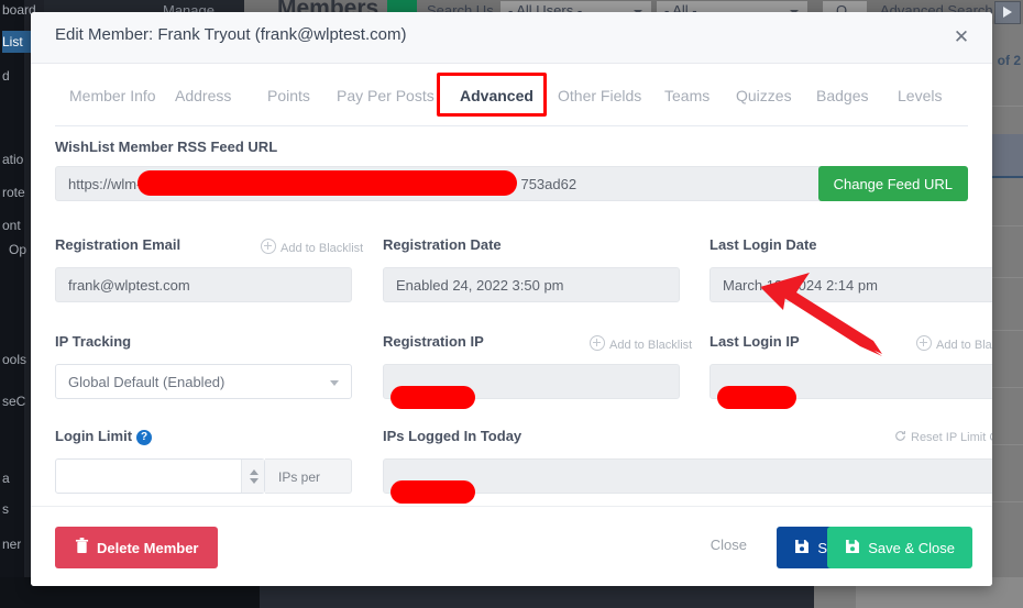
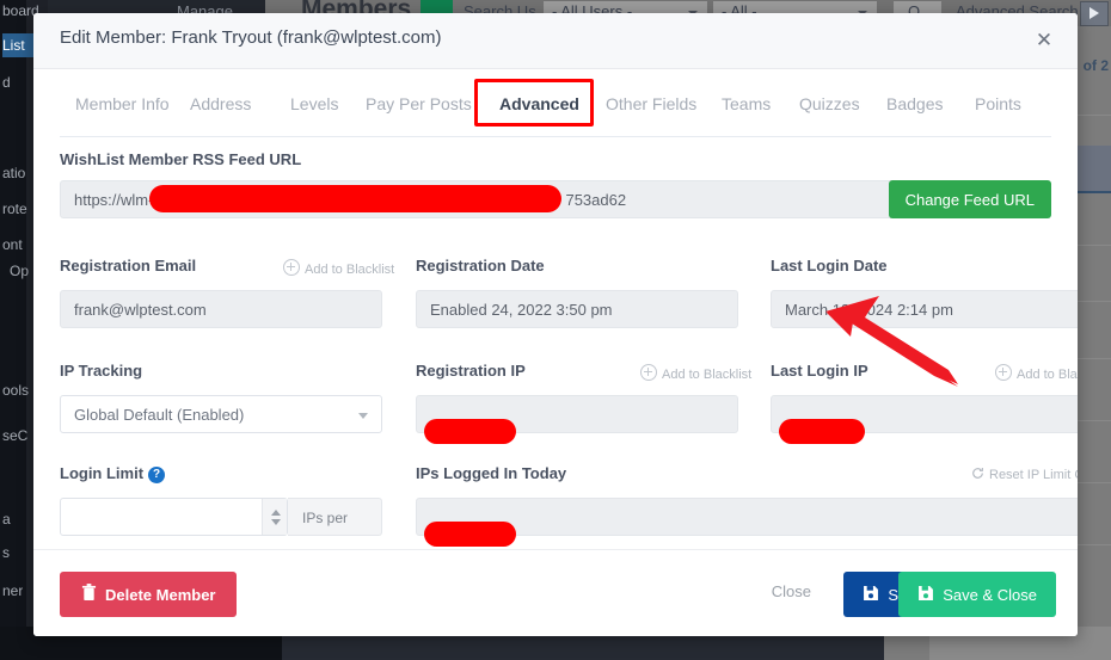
  Manage
  Members
  Search Us
  - All Users -
  - All -
  Q
  Advanced Search
  of 2
  board
  List
  d
  atio
  rote
  ont
  Op
  ools
  seC
  a
  s
  ner
  Edit Member: Frank Tryout (frank@wlptest.com)
  ✕
  Member Info
  Address
- Points
+ Levels
  Pay Per Posts
  Advanced
  Other Fields
  Teams
  Quizzes
  Badges
- Levels
+ Points
  WishList Member RSS Feed URL
  https://wlm 753ad62
  Change Feed URL
  Registration Email
  frank@wlptest.com
  Add to Blacklist
  Registration Date
  Enabled 24, 2022 3:50 pm
  Last Login Date
  March024 2:14 pm
  IP Tracking
  Global Default (Enabled)
  Registration IP
  Add to Blacklist
  Last Login IP
  Login Limit ?
  IPs Logged In Today
  Delete Member
  Close
  Save & Close
